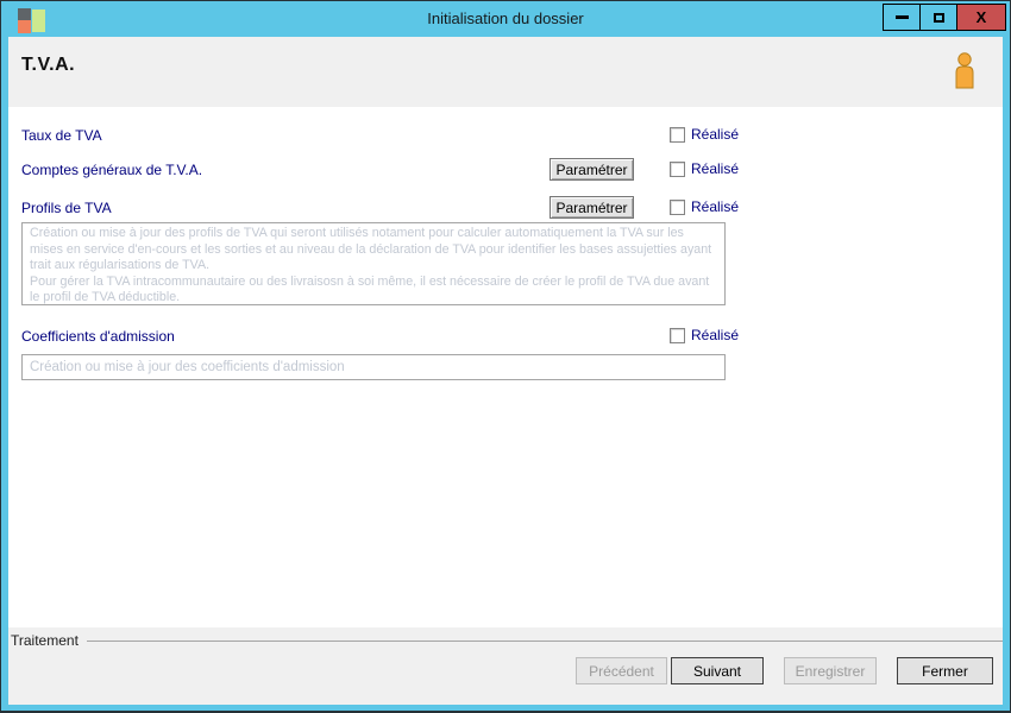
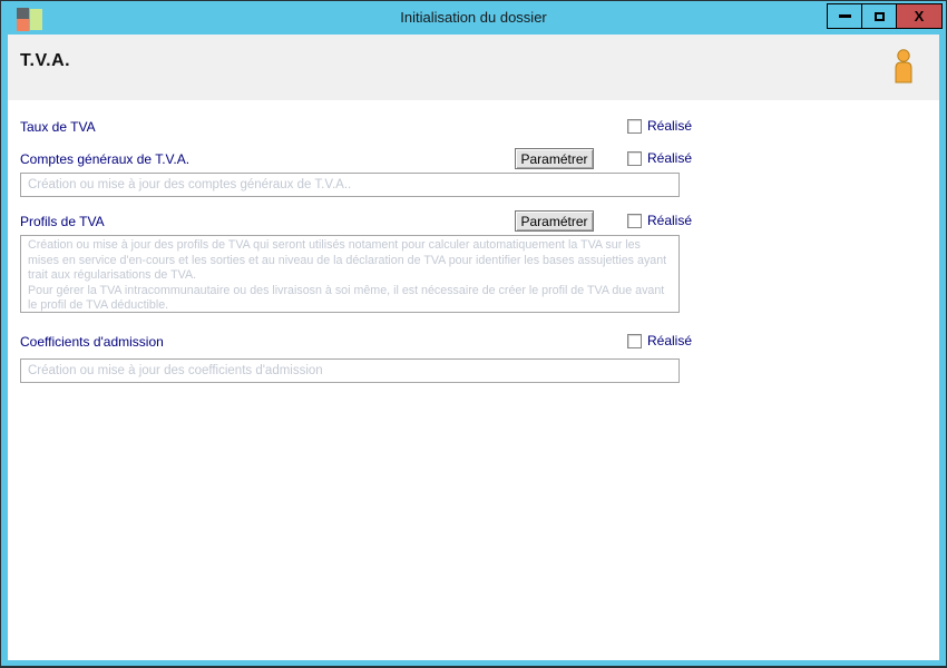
  Initialisation du dossier
  X
  T.V.A.
  Taux de TVA
  Réalisé
  Comptes généraux de T.V.A.
  Paramétrer
  Réalisé
+ Création ou mise à jour des comptes généraux de T.V.A..
  Profils de TVA
  Paramétrer
  Réalisé
  Création ou mise à jour des profils de TVA qui seront utilisés notament pour calculer automatiquement la TVA sur les mises en service d'en-cours et les sorties et au niveau de la déclaration de TVA pour identifier les bases assujetties ayant trait aux régularisations de TVA.
  Pour gérer la TVA intracommunautaire ou des livraisosn à soi même, il est nécessaire de créer le profil de TVA due avant le profil de TVA déductible.
  Coefficients d'admission
  Réalisé
  Création ou mise à jour des coefficients d'admission
- Traitement
- Précédent
- Suivant
- Enregistrer
- Fermer
